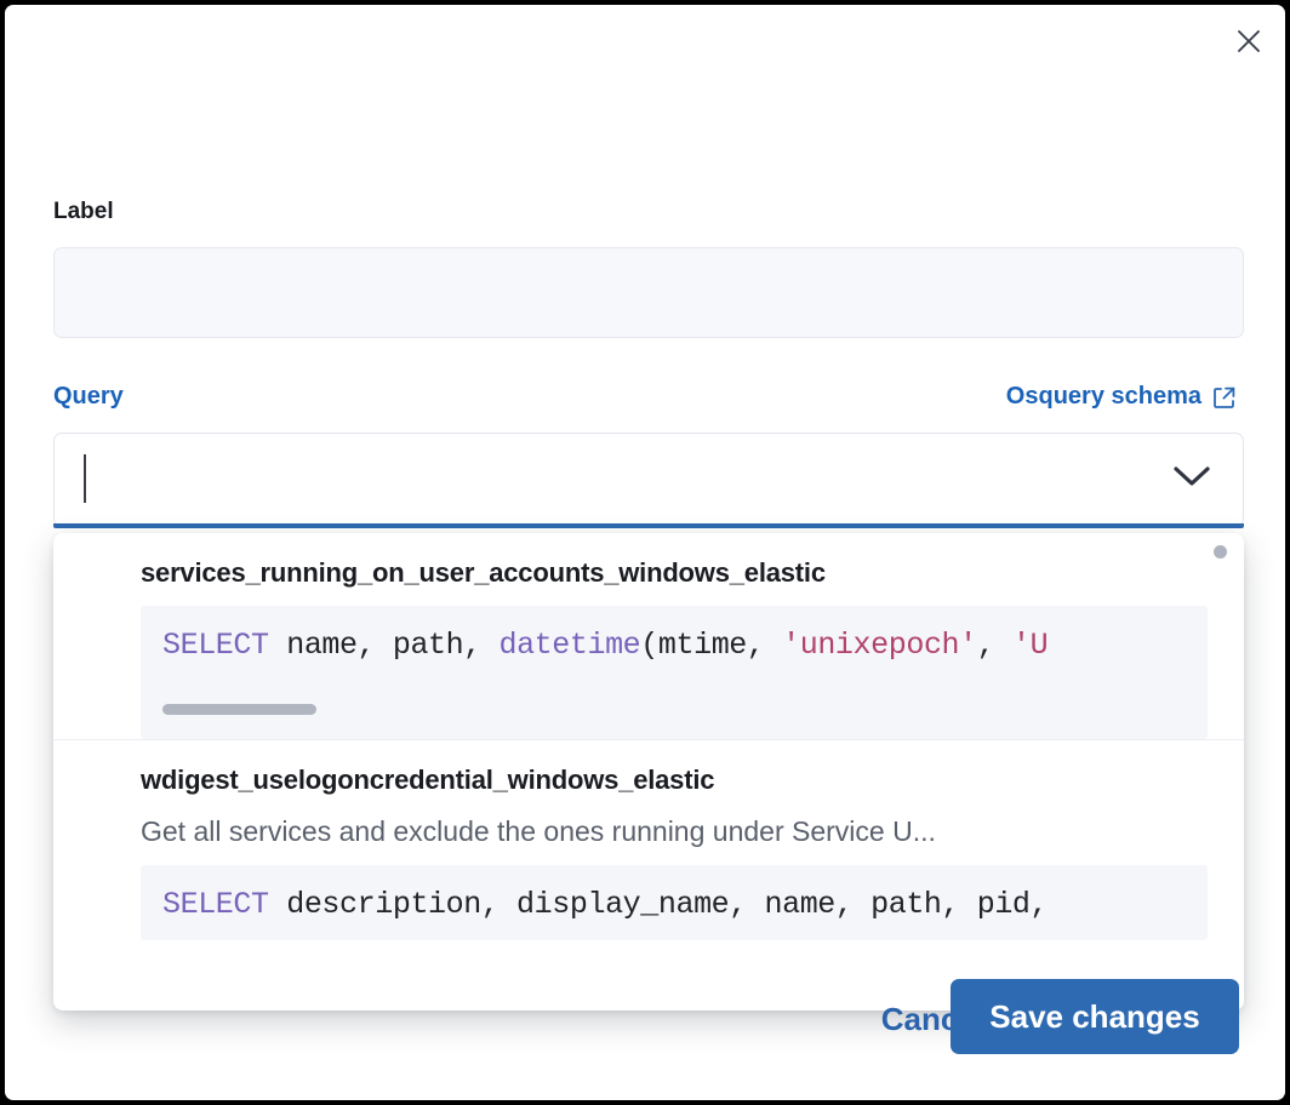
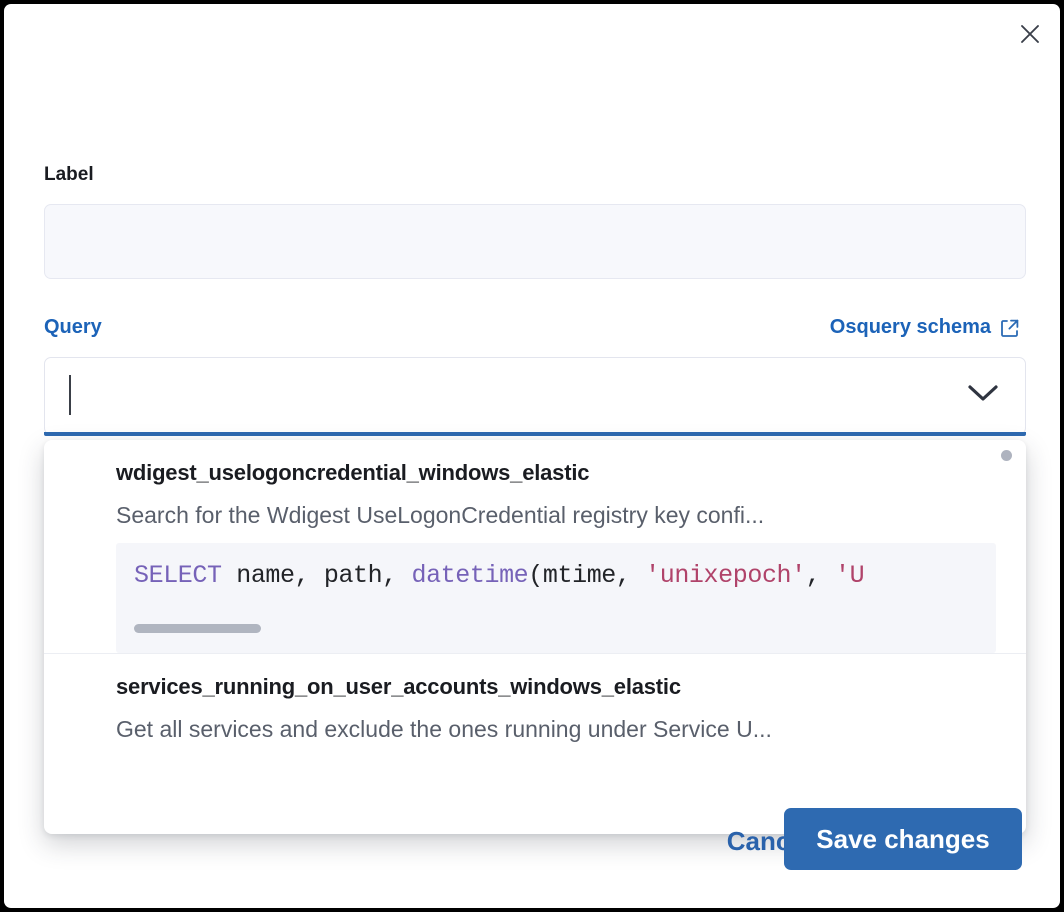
  Label
  Query
  Osquery schema
- services_running_on_user_accounts_windows_elastic
+ wdigest_uselogoncredential_windows_elastic
+ Search for the Wdigest UseLogonCredential registry key confi...
  SELECT name, path, datetime(mtime, 'unixepoch', 'U
- wdigest_uselogoncredential_windows_elastic
+ services_running_on_user_accounts_windows_elastic
  Get all services and exclude the ones running under Service U...
- SELECT description, display_name, name, path, pid,
  Save changes
